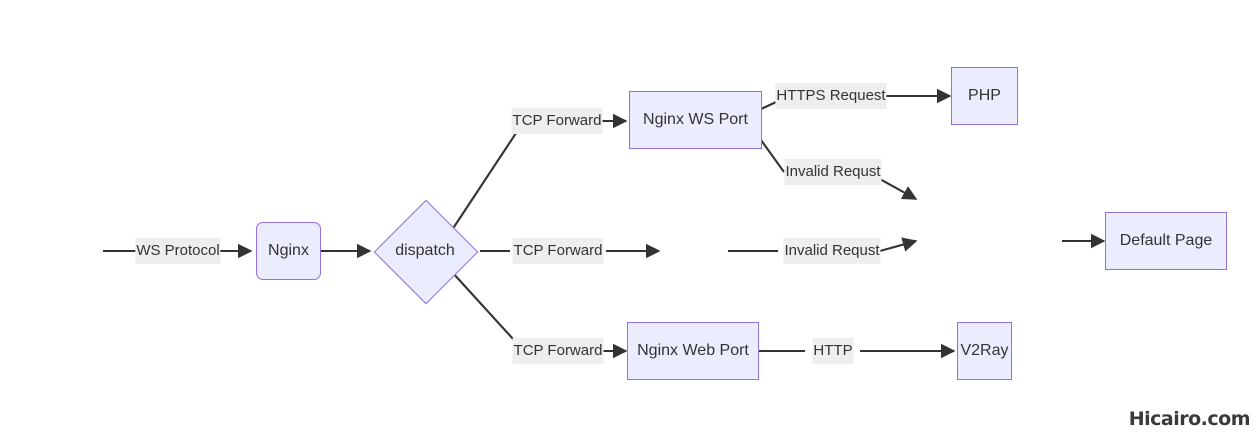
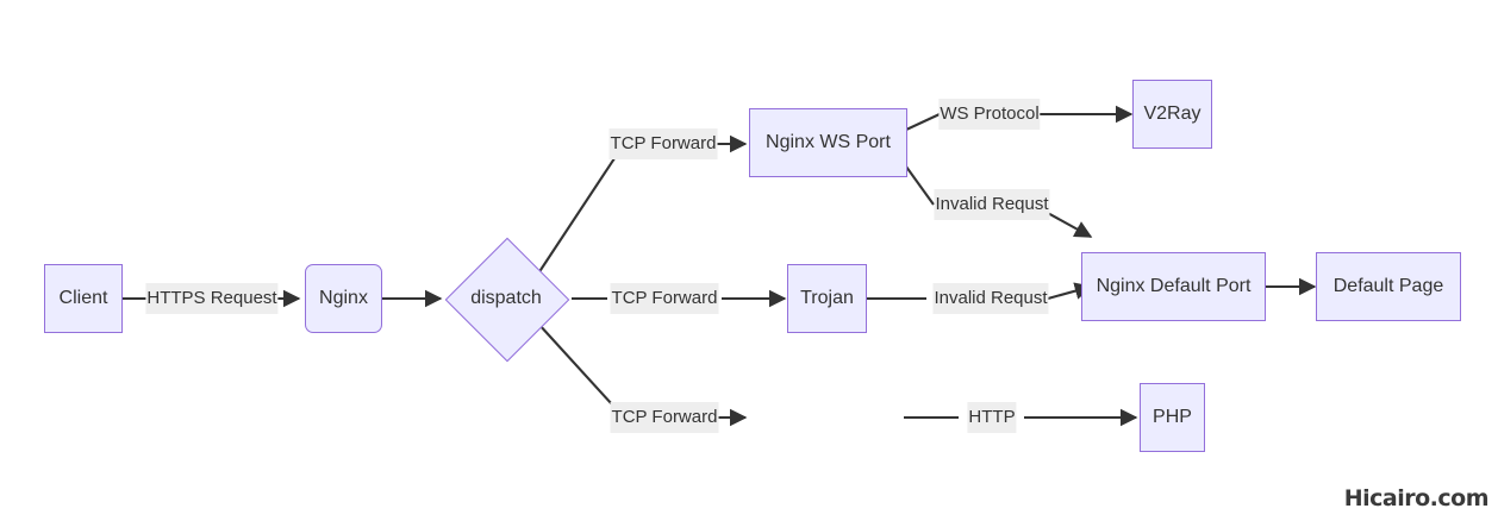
+ Client
  Nginx
  dispatch
  Nginx WS Port
- PHP
+ V2Ray
+ Trojan
+ Nginx Default Port
  Default Page
- Nginx Web Port
- V2Ray
+ PHP
- WS Protocol
+ HTTPS Request
  TCP Forward
  TCP Forward
  TCP Forward
- HTTPS Request
+ WS Protocol
  Invalid Requst
  Invalid Requst
  HTTP
  Hicairo.com
